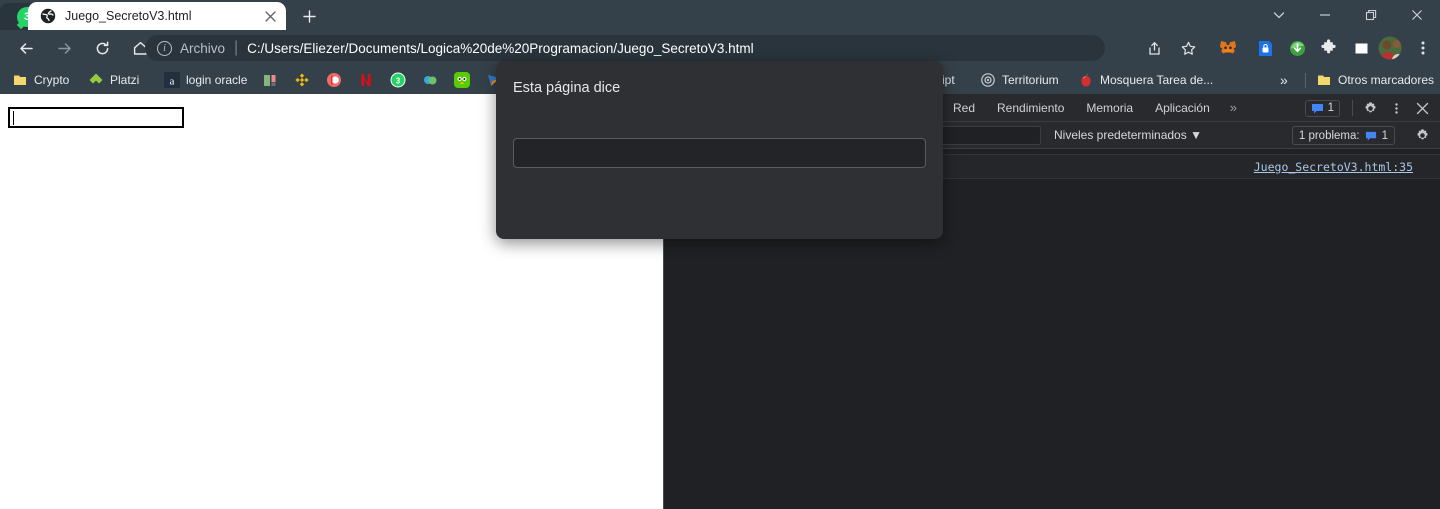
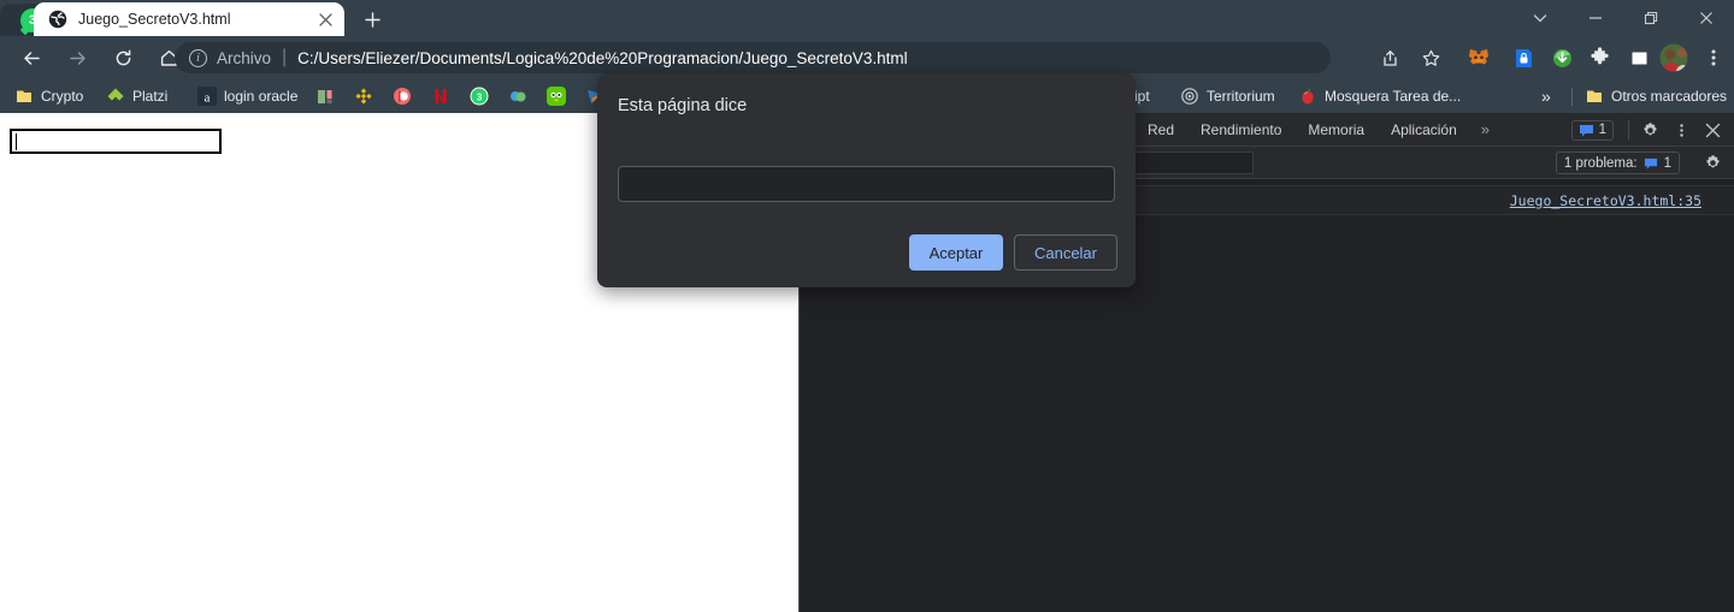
  3
  Juego_SecretoV3.html
  i
  Archivo
  |
  C:/Users/Eliezer/Documents/Logica%20de%20Programacion/Juego_SecretoV3.html
  Crypto
  Platzi
  a
  login oracle
  3
  ipt
  Territorium
  Mosquera Tarea de...
  »
  Otros marcadores
  Red
  Rendimiento
  Memoria
  Aplicación
  »
  1
- Niveles predeterminados ▼
  1 problema:
  1
  Juego_SecretoV3.html:35
  Esta página dice
+ Aceptar
+ Cancelar
